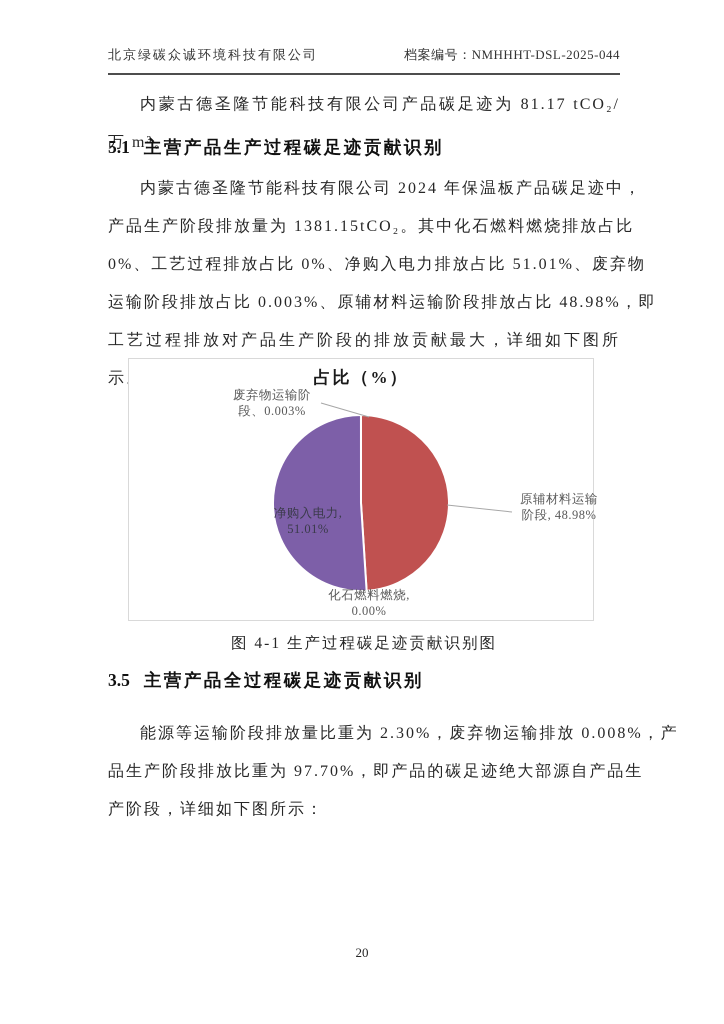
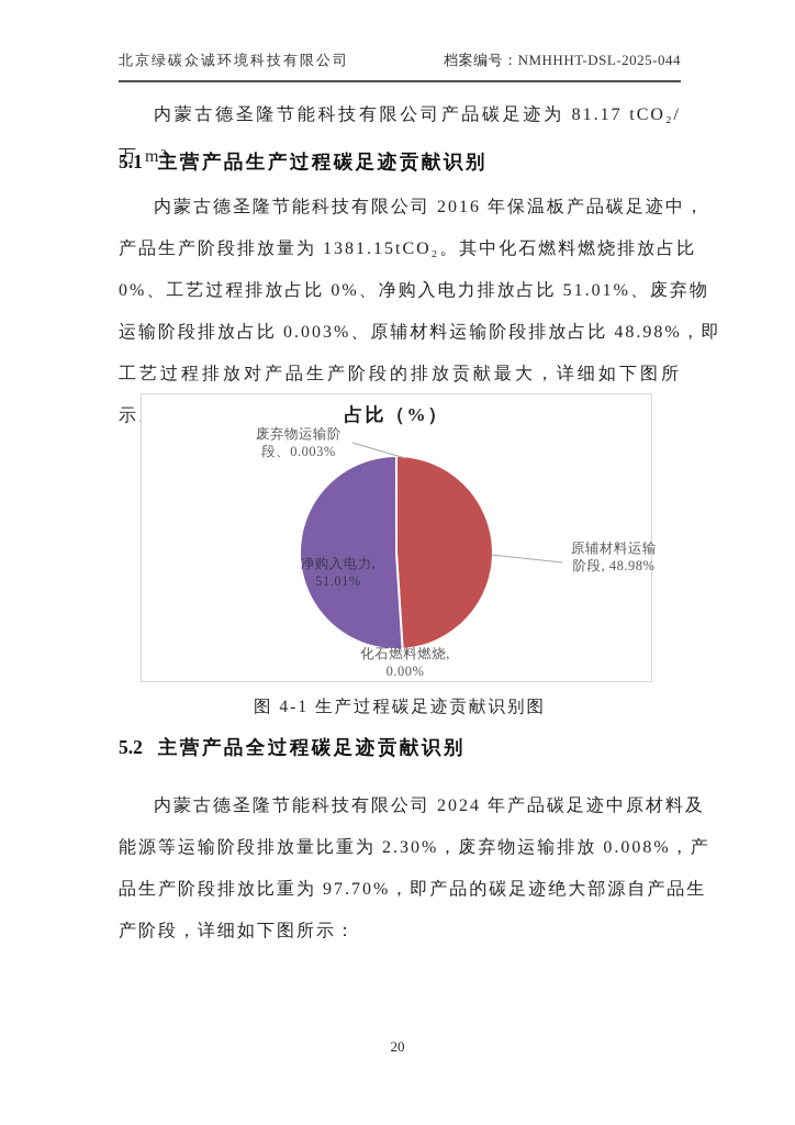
  北京绿碳众诚环境科技有限公司
  档案编号：NMHHHT-DSL-2025-044
  内蒙古德圣隆节能科技有限公司产品碳足迹为 81.17 tCO₂/万 m³。
  5.1
  主营产品生产过程碳足迹贡献识别
- 内蒙古德圣隆节能科技有限公司 2024 年保温板产品碳足迹中，
+ 内蒙古德圣隆节能科技有限公司 2016 年保温板产品碳足迹中，
  产品生产阶段排放量为 1381.15tCO₂。其中化石燃料燃烧排放占比
  0%、工艺过程排放占比 0%、净购入电力排放占比 51.01%、废弃物
  运输阶段排放占比 0.003%、原辅材料运输阶段排放占比 48.98%，即
  工艺过程排放对产品生产阶段的排放贡献最大，详细如下图所示
  占比（%）
  废弃物运输阶段、0.003%
  净购入电力, 51.01%
  原辅材料运输阶段, 48.98%
  化石燃料燃烧, 0.00%
  图 4-1 生产过程碳足迹贡献识别图
- 3.5
+ 5.2
  主营产品全过程碳足迹贡献识别
+ 内蒙古德圣隆节能科技有限公司 2024 年产品碳足迹中原材料及
  能源等运输阶段排放量比重为 2.30%，废弃物运输排放 0.008%，产
  品生产阶段排放比重为 97.70%，即产品的碳足迹绝大部源自产品生
  产阶段，详细如下图所示：
  20
